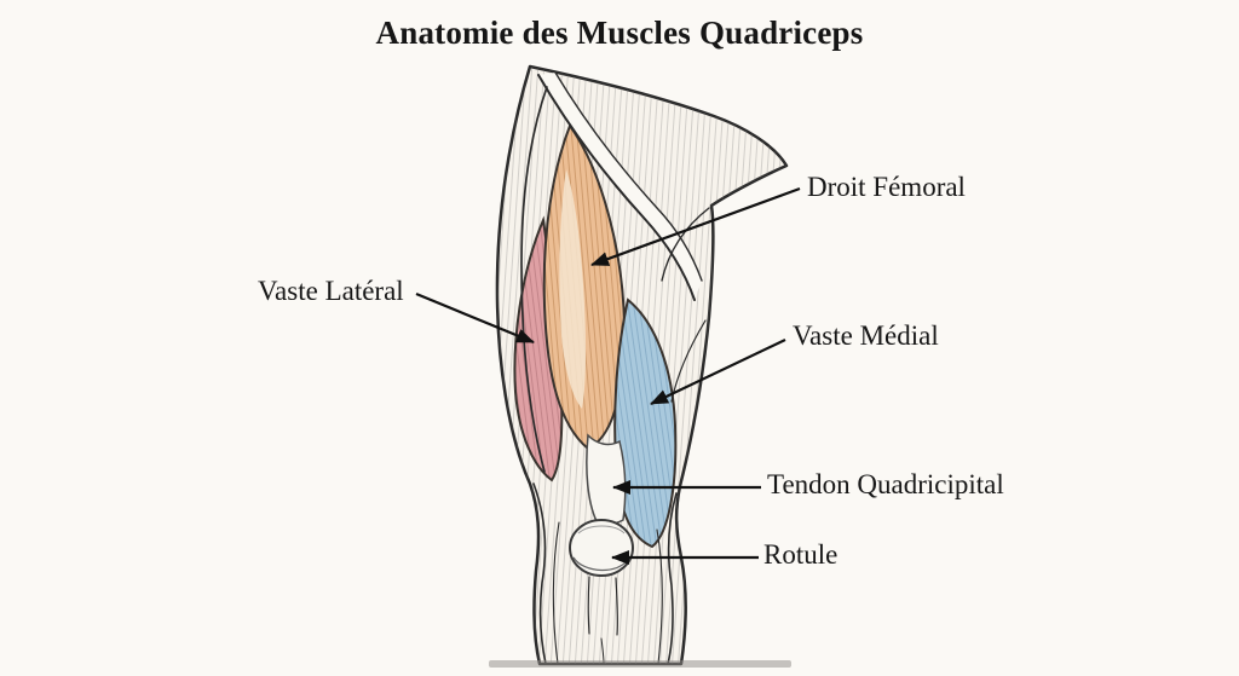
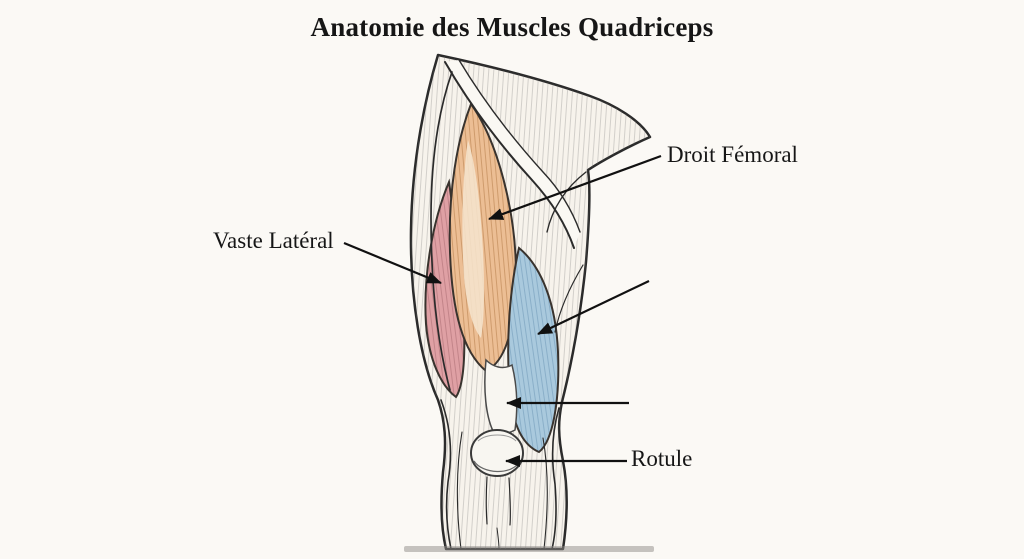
  Anatomie des Muscles Quadriceps
  Droit Fémoral
  Vaste Latéral
- Vaste Médial
- Tendon Quadricipital
  Rotule
